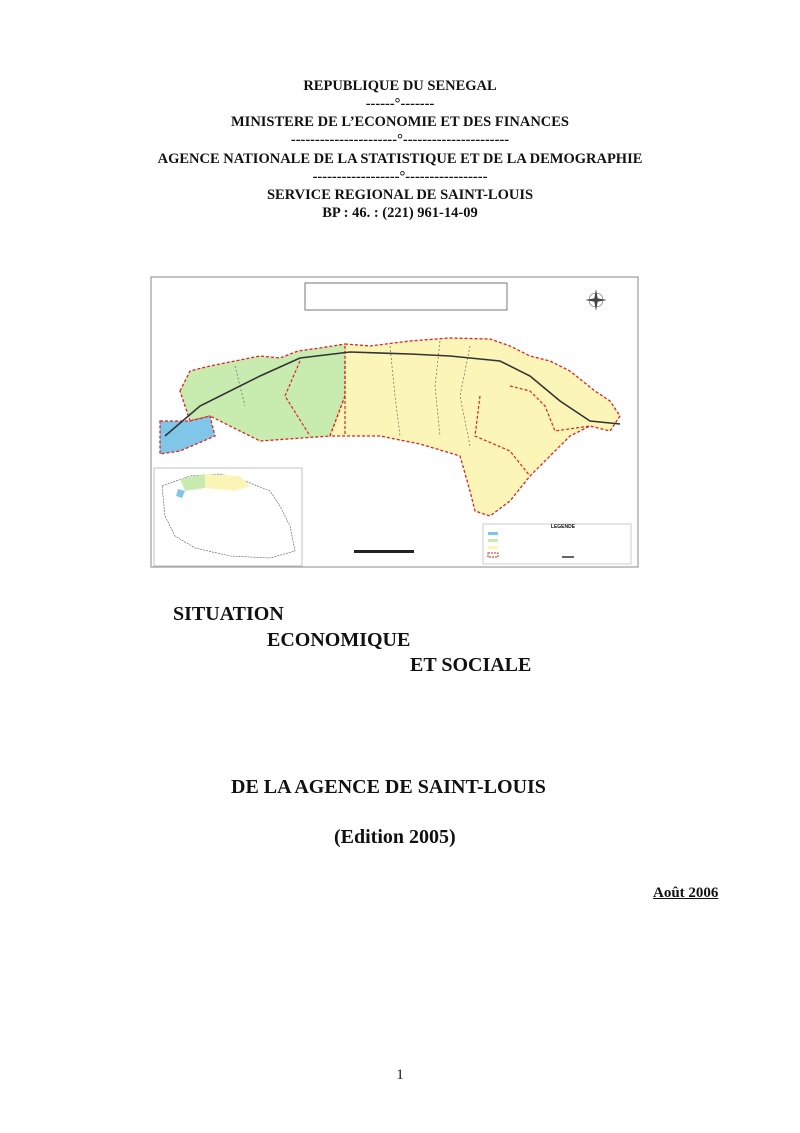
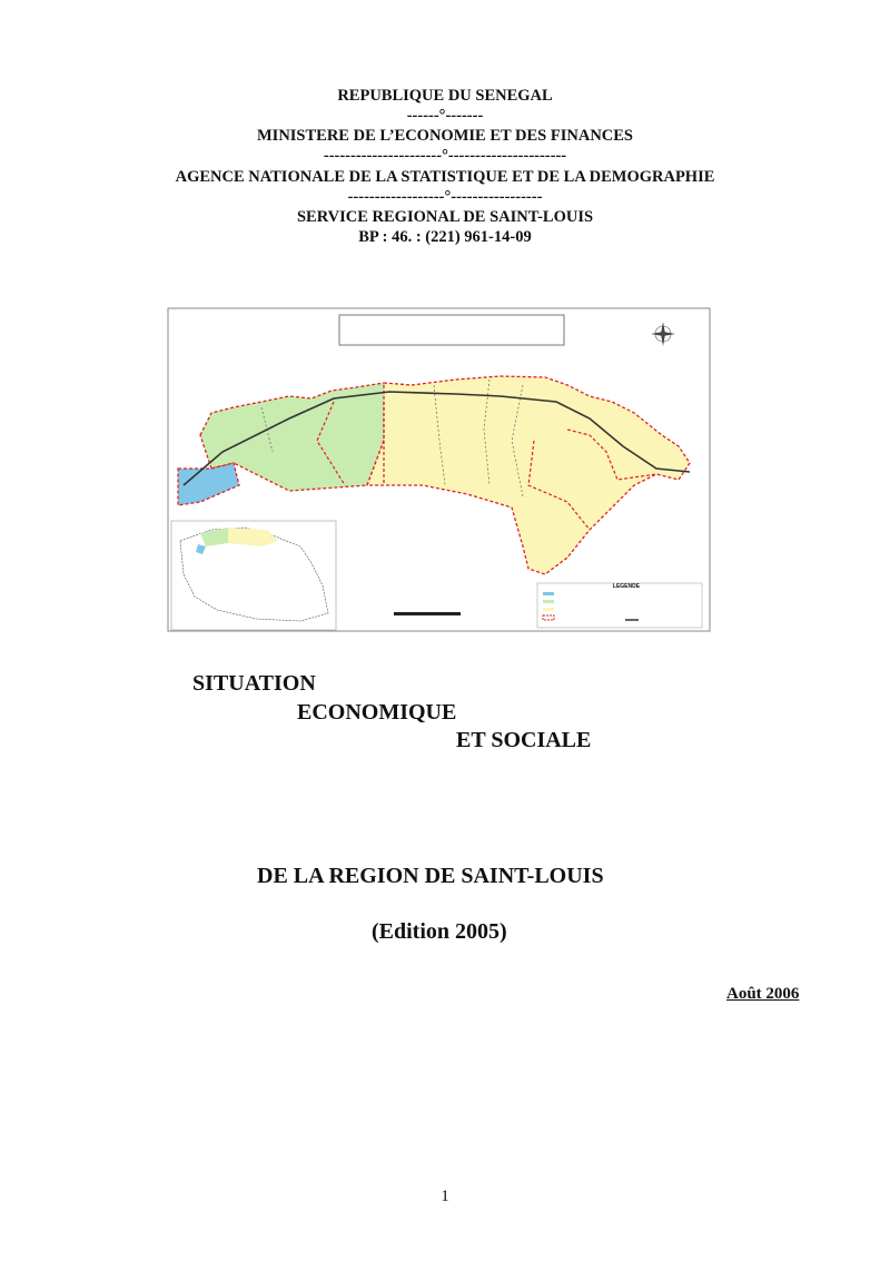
  REPUBLIQUE DU SENEGAL
  ------°-------
  MINISTERE DE L’ECONOMIE ET DES FINANCES
  ----------------------°----------------------
  AGENCE NATIONALE DE LA STATISTIQUE ET DE LA DEMOGRAPHIE
  ------------------°-----------------
  SERVICE REGIONAL DE SAINT-LOUIS
  BP : 46. : (221) 961-14-09
  SITUATION
  ECONOMIQUE
  ET SOCIALE
- DE LA AGENCE DE SAINT-LOUIS
+ DE LA REGION DE SAINT-LOUIS
  (Edition 2005)
  Août 2006
  1
